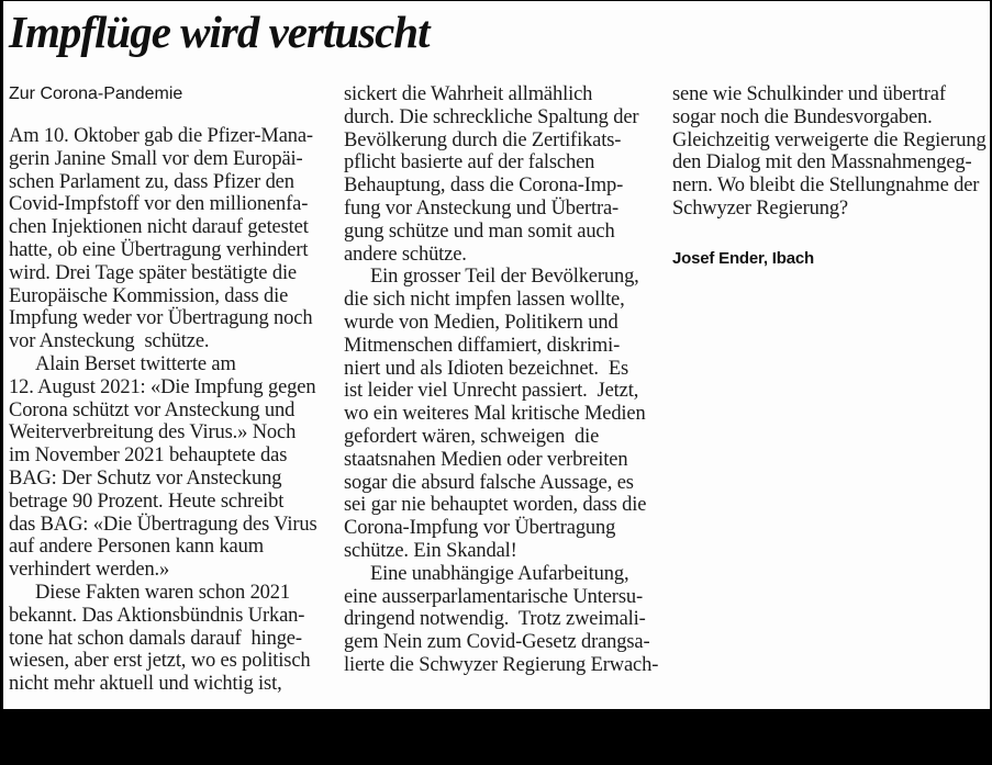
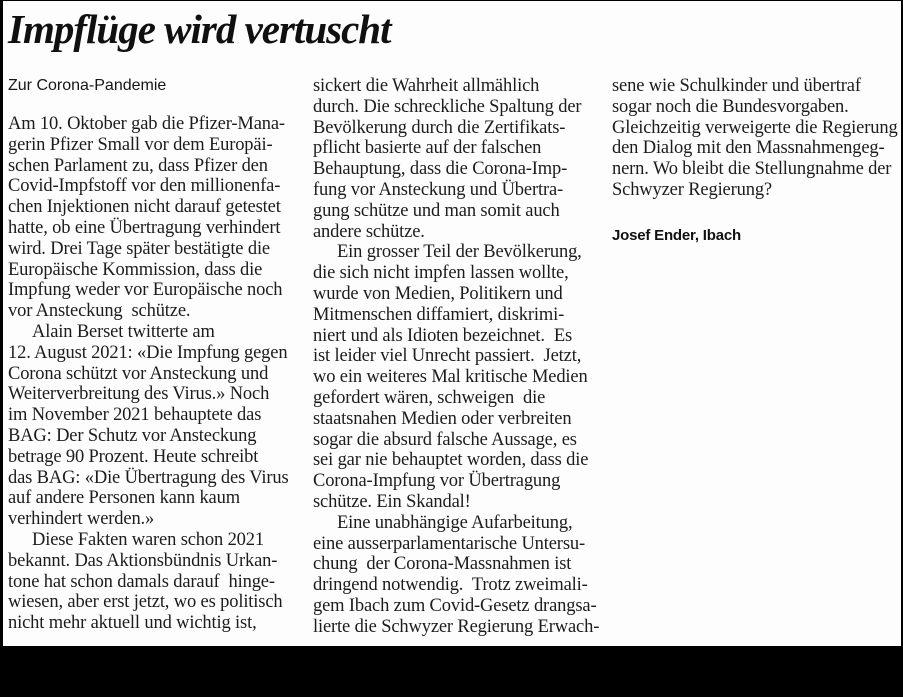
  Impflüge wird vertuscht
  Zur Corona-Pandemie
  Am 10. Oktober gab die Pfizer-Mana-
- gerin Janine Small vor dem Europäi-
+ gerin Pfizer Small vor dem Europäi-
  schen Parlament zu, dass Pfizer den
  Covid-Impfstoff vor den millionenfa-
  chen Injektionen nicht darauf getestet
  hatte, ob eine Übertragung verhindert
  wird. Drei Tage später bestätigte die
  Europäische Kommission, dass die
- Impfung weder vor Übertragung noch
+ Impfung weder vor Europäische noch
  vor Ansteckung schütze.
  Alain Berset twitterte am
  12. August 2021: «Die Impfung gegen
  Corona schützt vor Ansteckung und
  Weiterverbreitung des Virus.» Noch
  im November 2021 behauptete das
  BAG: Der Schutz vor Ansteckung
  betrage 90 Prozent. Heute schreibt
  das BAG: «Die Übertragung des Virus
  auf andere Personen kann kaum
  verhindert werden.»
  Diese Fakten waren schon 2021
  bekannt. Das Aktionsbündnis Urkan-
  tone hat schon damals darauf hinge-
  wiesen, aber erst jetzt, wo es politisch
  nicht mehr aktuell und wichtig ist,
  sickert die Wahrheit allmählich
  durch. Die schreckliche Spaltung der
  Bevölkerung durch die Zertifikats-
  pflicht basierte auf der falschen
  Behauptung, dass die Corona-Imp-
  fung vor Ansteckung und Übertra-
  gung schütze und man somit auch
  andere schütze.
  Ein grosser Teil der Bevölkerung,
  die sich nicht impfen lassen wollte,
  wurde von Medien, Politikern und
  Mitmenschen diffamiert, diskrimi-
  niert und als Idioten bezeichnet. Es
  ist leider viel Unrecht passiert. Jetzt,
  wo ein weiteres Mal kritische Medien
  gefordert wären, schweigen die
  staatsnahen Medien oder verbreiten
  sogar die absurd falsche Aussage, es
  sei gar nie behauptet worden, dass die
  Corona-Impfung vor Übertragung
  schütze. Ein Skandal!
  Eine unabhängige Aufarbeitung,
  eine ausserparlamentarische Untersu-
+ chung der Corona-Massnahmen ist
  dringend notwendig. Trotz zweimali-
- gem Nein zum Covid-Gesetz drangsa-
+ gem Ibach zum Covid-Gesetz drangsa-
  lierte die Schwyzer Regierung Erwach-
  sene wie Schulkinder und übertraf
  sogar noch die Bundesvorgaben.
  Gleichzeitig verweigerte die Regierung
  den Dialog mit den Massnahmengeg-
  nern. Wo bleibt die Stellungnahme der
  Schwyzer Regierung?
  Josef Ender, Ibach
